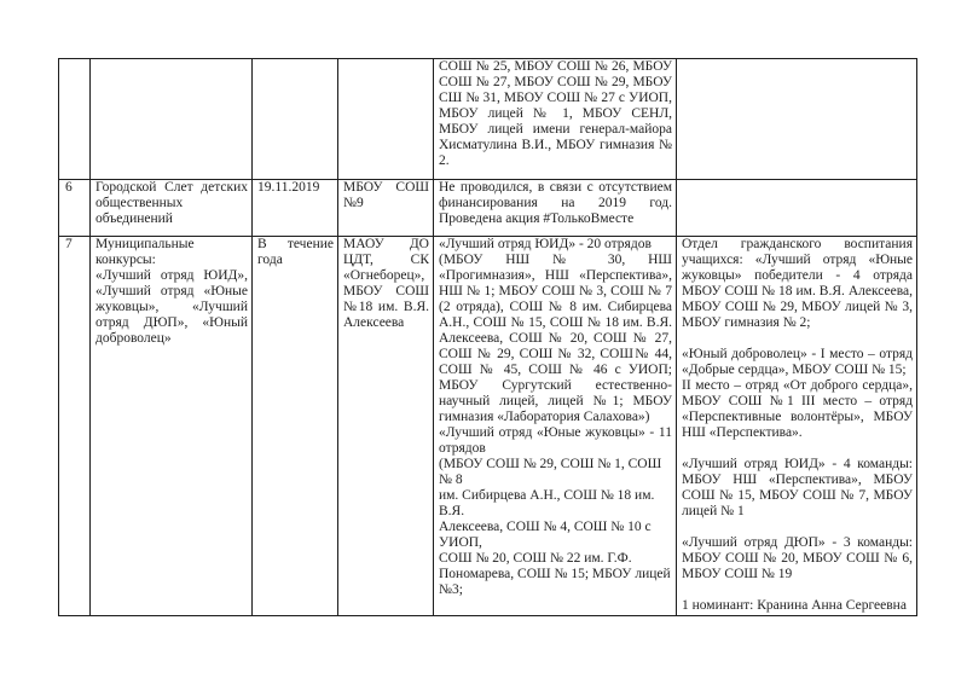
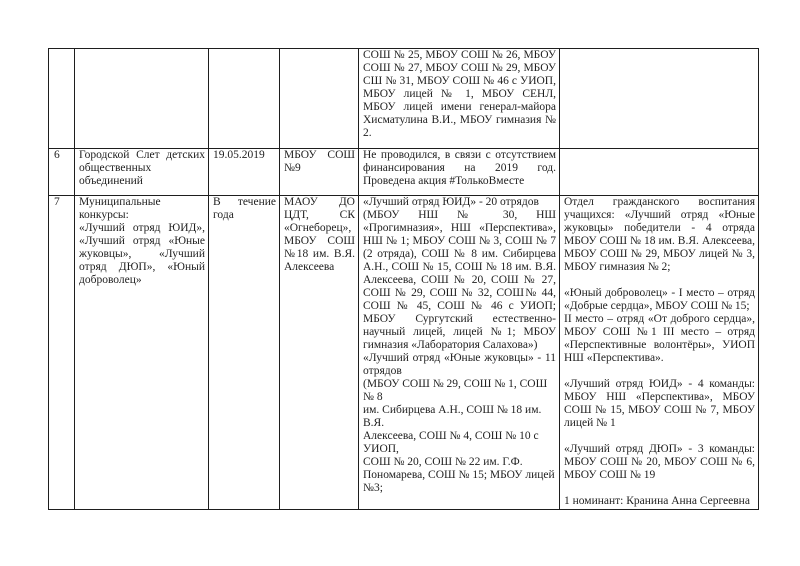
- 				СОШ № 25, МБОУ СОШ № 26, МБОУ СОШ № 27, МБОУ СОШ № 29, МБОУ СШ № 31, МБОУ СОШ № 27 с УИОП, МБОУ лицей № 1, МБОУ СЕНЛ, МБОУ лицей имени генерал-майора Хисматулина В.И., МБОУ гимназия № 2.
+ 				СОШ № 25, МБОУ СОШ № 26, МБОУ СОШ № 27, МБОУ СОШ № 29, МБОУ СШ № 31, МБОУ СОШ № 46 с УИОП, МБОУ лицей № 1, МБОУ СЕНЛ, МБОУ лицей имени генерал-майора Хисматулина В.И., МБОУ гимназия № 2.
- 6	Городской Слет детских общественных объединений	19.11.2019	МБОУ СОШ №9	Не проводился, в связи с отсутствием финансирования на 2019 год. Проведена акция #ТолькоВместе
+ 6	Городской Слет детских общественных объединений	19.05.2019	МБОУ СОШ №9	Не проводился, в связи с отсутствием финансирования на 2019 год. Проведена акция #ТолькоВместе
- 7	Муниципальные конкурсы: «Лучший отряд ЮИД», «Лучший отряд «Юные жуковцы», «Лучший отряд ДЮП», «Юный доброволец»	В течение года	МАОУ ДО ЦДТ, СК «Огнеборец», МБОУ СОШ №18 им. В.Я. Алексеева	«Лучший отряд ЮИД» - 20 отрядов (МБОУ НШ № 30, НШ «Прогимназия», НШ «Перспектива», НШ № 1; МБОУ СОШ № 3, СОШ № 7 (2 отряда), СОШ № 8 им. Сибирцева А.Н., СОШ № 15, СОШ № 18 им. В.Я. Алексеева, СОШ № 20, СОШ № 27, СОШ № 29, СОШ № 32, СОШ№ 44, СОШ № 45, СОШ № 46 с УИОП; МБОУ Сургутский естественно-научный лицей, лицей №1; МБОУ гимназия «Лаборатория Салахова») «Лучший отряд «Юные жуковцы» - 11 отрядов (МБОУ СОШ № 29, СОШ № 1, СОШ № 8 им. Сибирцева А.Н., СОШ № 18 им. В.Я. Алексеева, СОШ № 4, СОШ № 10 с УИОП, СОШ № 20, СОШ № 22 им. Г.Ф. Пономарева, СОШ № 15; МБОУ лицей №3;	Отдел гражданского воспитания учащихся: «Лучший отряд «Юные жуковцы» победители - 4 отряда МБОУ СОШ № 18 им. В.Я. Алексеева, МБОУ СОШ № 29, МБОУ лицей № 3, МБОУ гимназия № 2; «Юный доброволец» - I место – отряд «Добрые сердца», МБОУ СОШ № 15; II место – отряд «От доброго сердца», МБОУ СОШ №1 III место – отряд «Перспективные волонтёры», МБОУ НШ «Перспектива». «Лучший отряд ЮИД» - 4 команды: МБОУ НШ «Перспектива», МБОУ СОШ № 15, МБОУ СОШ № 7, МБОУ лицей № 1 «Лучший отряд ДЮП» - 3 команды: МБОУ СОШ № 20, МБОУ СОШ № 6, МБОУ СОШ № 19 1 номинант: Кранина Анна Сергеевна
+ 7	Муниципальные конкурсы: «Лучший отряд ЮИД», «Лучший отряд «Юные жуковцы», «Лучший отряд ДЮП», «Юный доброволец»	В течение года	МАОУ ДО ЦДТ, СК «Огнеборец», МБОУ СОШ №18 им. В.Я. Алексеева	«Лучший отряд ЮИД» - 20 отрядов (МБОУ НШ № 30, НШ «Прогимназия», НШ «Перспектива», НШ № 1; МБОУ СОШ № 3, СОШ № 7 (2 отряда), СОШ № 8 им. Сибирцева А.Н., СОШ № 15, СОШ № 18 им. В.Я. Алексеева, СОШ № 20, СОШ № 27, СОШ № 29, СОШ № 32, СОШ№ 44, СОШ № 45, СОШ № 46 с УИОП; МБОУ Сургутский естественно-научный лицей, лицей №1; МБОУ гимназия «Лаборатория Салахова») «Лучший отряд «Юные жуковцы» - 11 отрядов (МБОУ СОШ № 29, СОШ № 1, СОШ № 8 им. Сибирцева А.Н., СОШ № 18 им. В.Я. Алексеева, СОШ № 4, СОШ № 10 с УИОП, СОШ № 20, СОШ № 22 им. Г.Ф. Пономарева, СОШ № 15; МБОУ лицей №3;	Отдел гражданского воспитания учащихся: «Лучший отряд «Юные жуковцы» победители - 4 отряда МБОУ СОШ № 18 им. В.Я. Алексеева, МБОУ СОШ № 29, МБОУ лицей № 3, МБОУ гимназия № 2; «Юный доброволец» - I место – отряд «Добрые сердца», МБОУ СОШ № 15; II место – отряд «От доброго сердца», МБОУ СОШ №1 III место – отряд «Перспективные волонтёры», УИОП НШ «Перспектива». «Лучший отряд ЮИД» - 4 команды: МБОУ НШ «Перспектива», МБОУ СОШ № 15, МБОУ СОШ № 7, МБОУ лицей № 1 «Лучший отряд ДЮП» - 3 команды: МБОУ СОШ № 20, МБОУ СОШ № 6, МБОУ СОШ № 19 1 номинант: Кранина Анна Сергеевна
